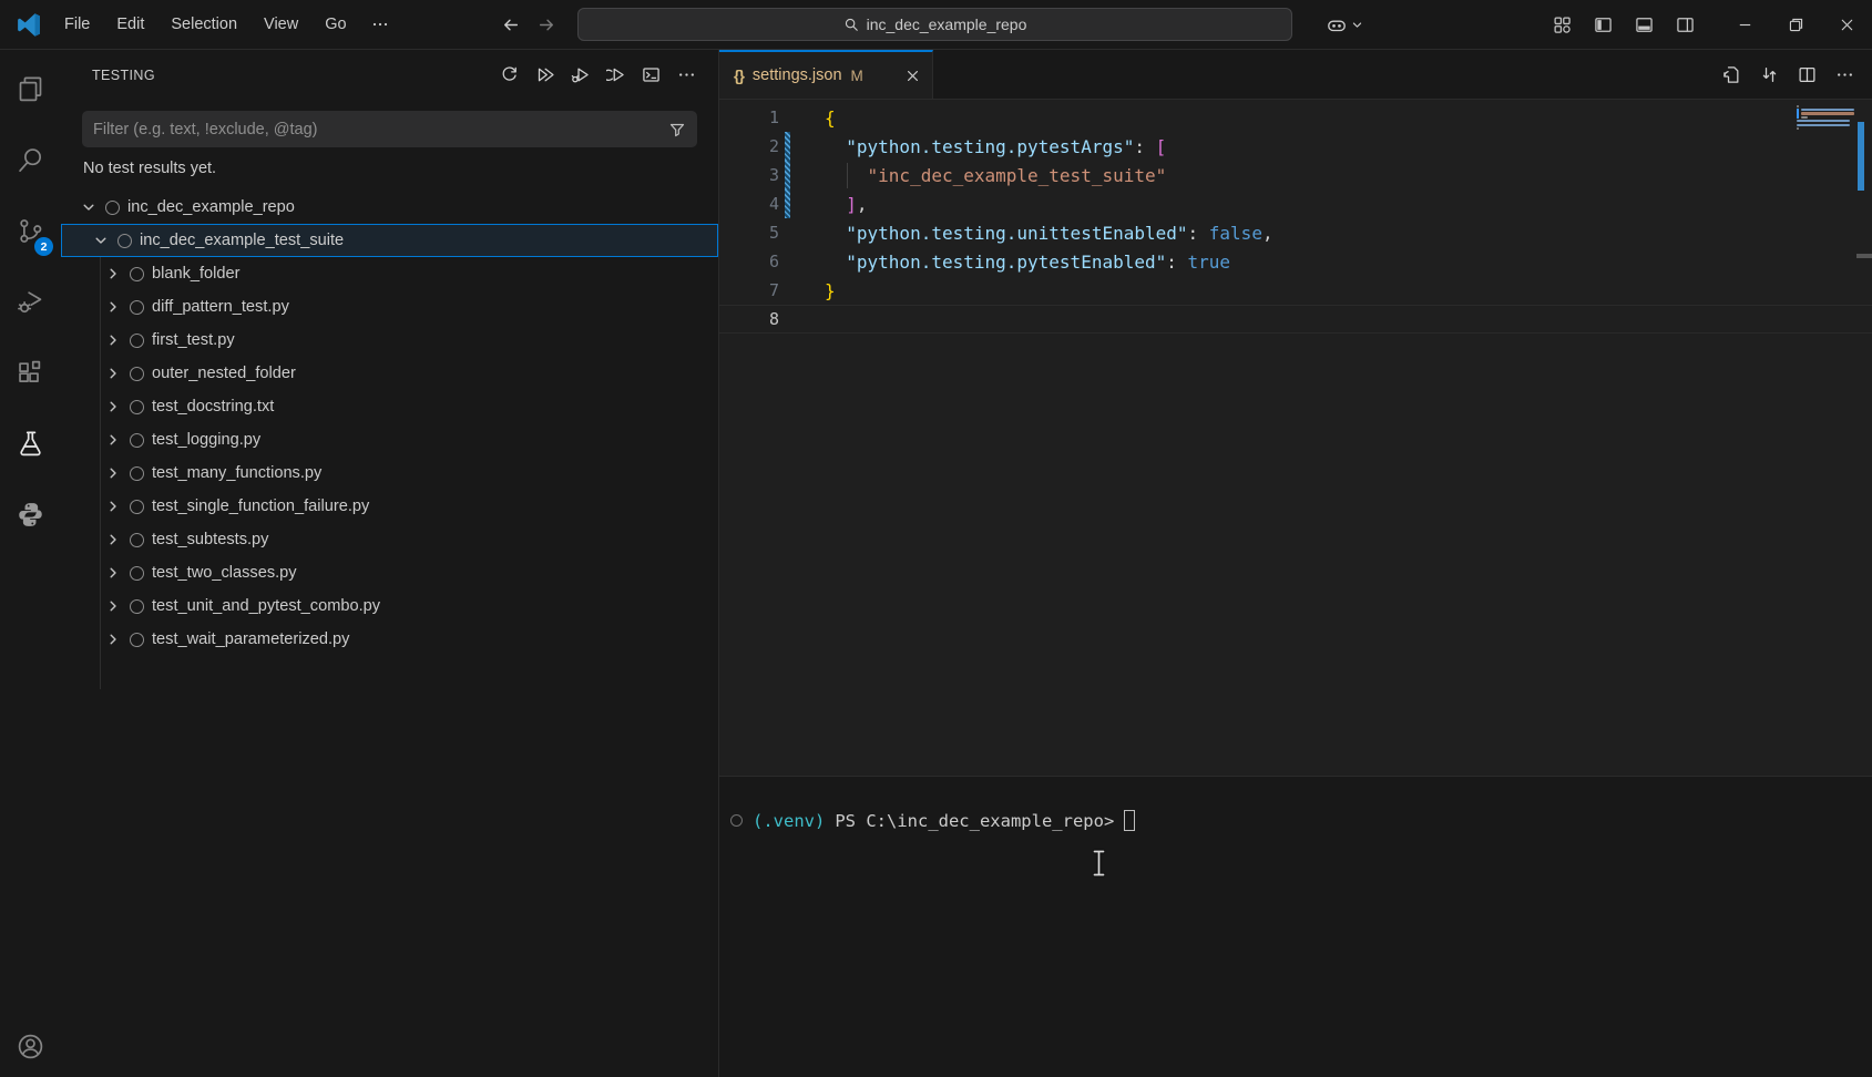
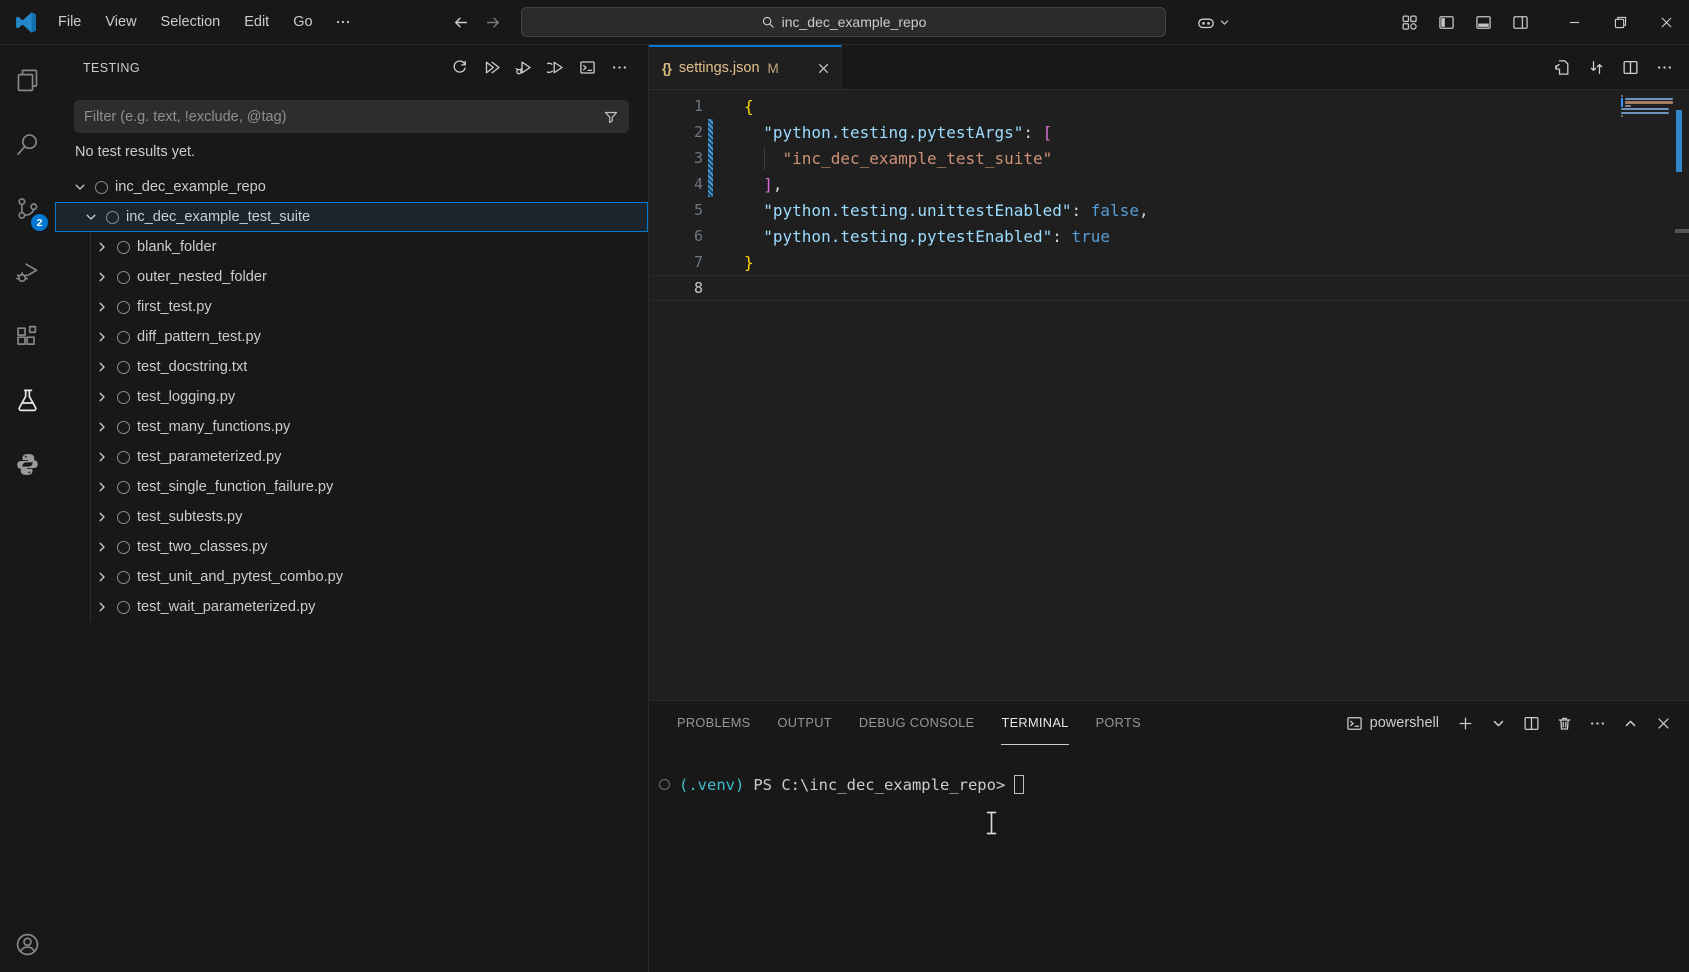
  File
- Edit
+ View
  Selection
- View
+ Edit
  Go
  inc_dec_example_repo
  2
  TESTING
  Filter (e.g. text, !exclude, @tag)
  No test results yet.
  inc_dec_example_repo
  inc_dec_example_test_suite
  blank_folder
- diff_pattern_test.py
+ outer_nested_folder
  first_test.py
- outer_nested_folder
+ diff_pattern_test.py
  test_docstring.txt
  test_logging.py
  test_many_functions.py
+ test_parameterized.py
  test_single_function_failure.py
  test_subtests.py
  test_two_classes.py
  test_unit_and_pytest_combo.py
  test_wait_parameterized.py
  {}
  settings.json
  M
  1
  {
  2
  "python.testing.pytestArgs": [
  3
  "inc_dec_example_test_suite"
  4
  ],
  5
  "python.testing.unittestEnabled": false,
  6
  "python.testing.pytestEnabled": true
  7
  }
  8
+ PROBLEMS
+ OUTPUT
+ DEBUG CONSOLE
+ TERMINAL
+ PORTS
+ powershell
  (.venv)
  PS C:\inc_dec_example_repo>
